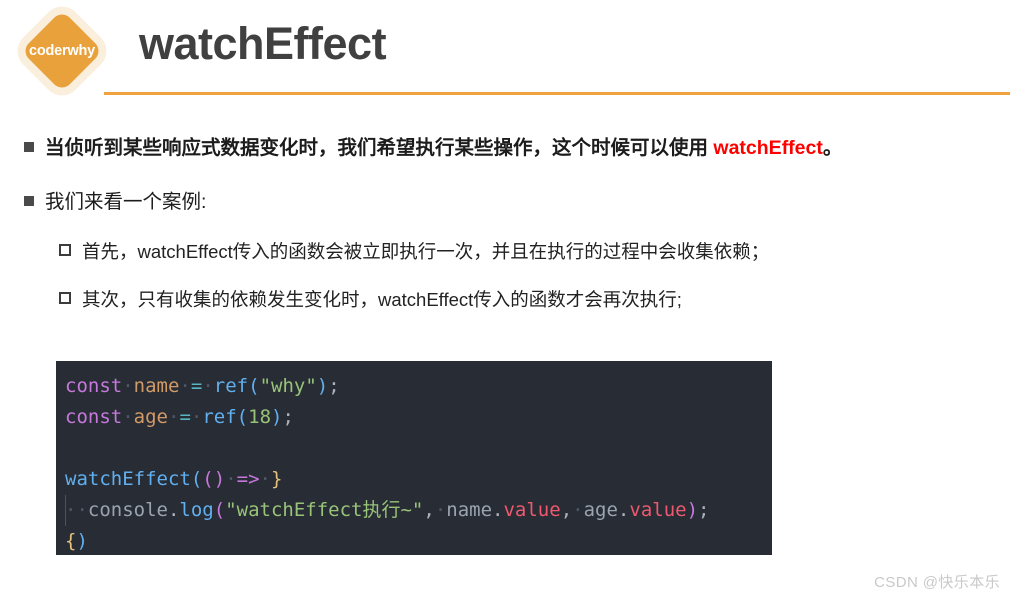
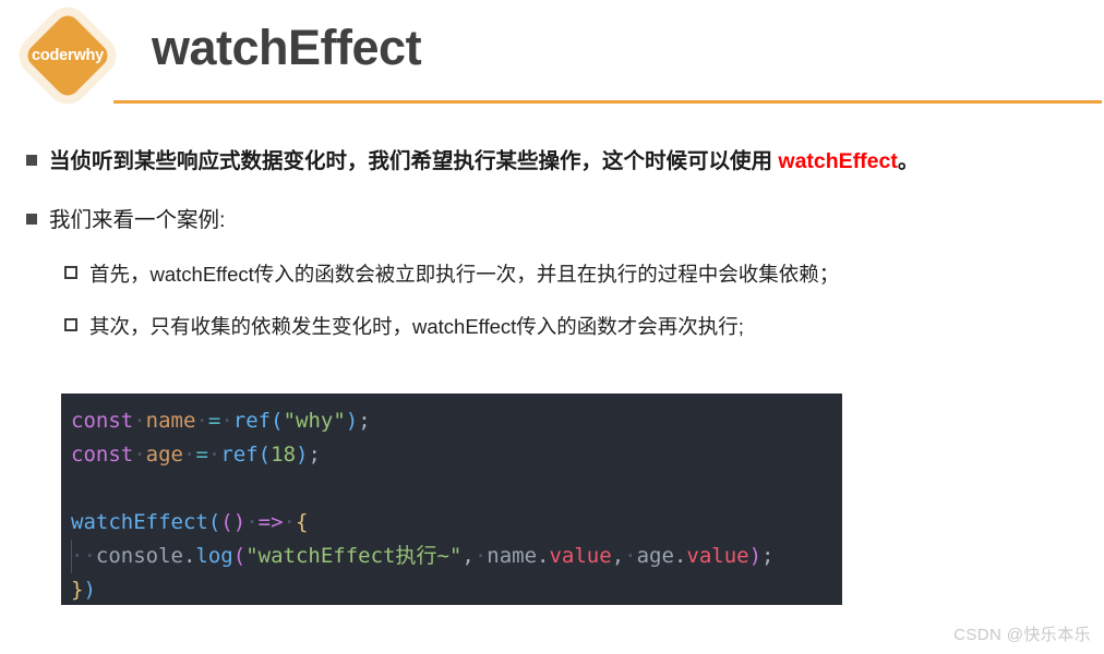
  coderwhy
  watchEffect
  当侦听到某些响应式数据变化时，我们希望执行某些操作，这个时候可以使用 watchEffect。
  我们来看一个案例:
  首先，watchEffect传入的函数会被立即执行一次，并且在执行的过程中会收集依赖；
  其次，只有收集的依赖发生变化时，watchEffect传入的函数才会再次执行;
  const·name·=·ref("why");
  const·age·=·ref(18);
- watchEffect(()·=>·}
+ watchEffect(()·=>·{
  ··console.log("watchEffect执行~",·name.value,·age.value);
- {)
+ })
  CSDN @快乐本乐
